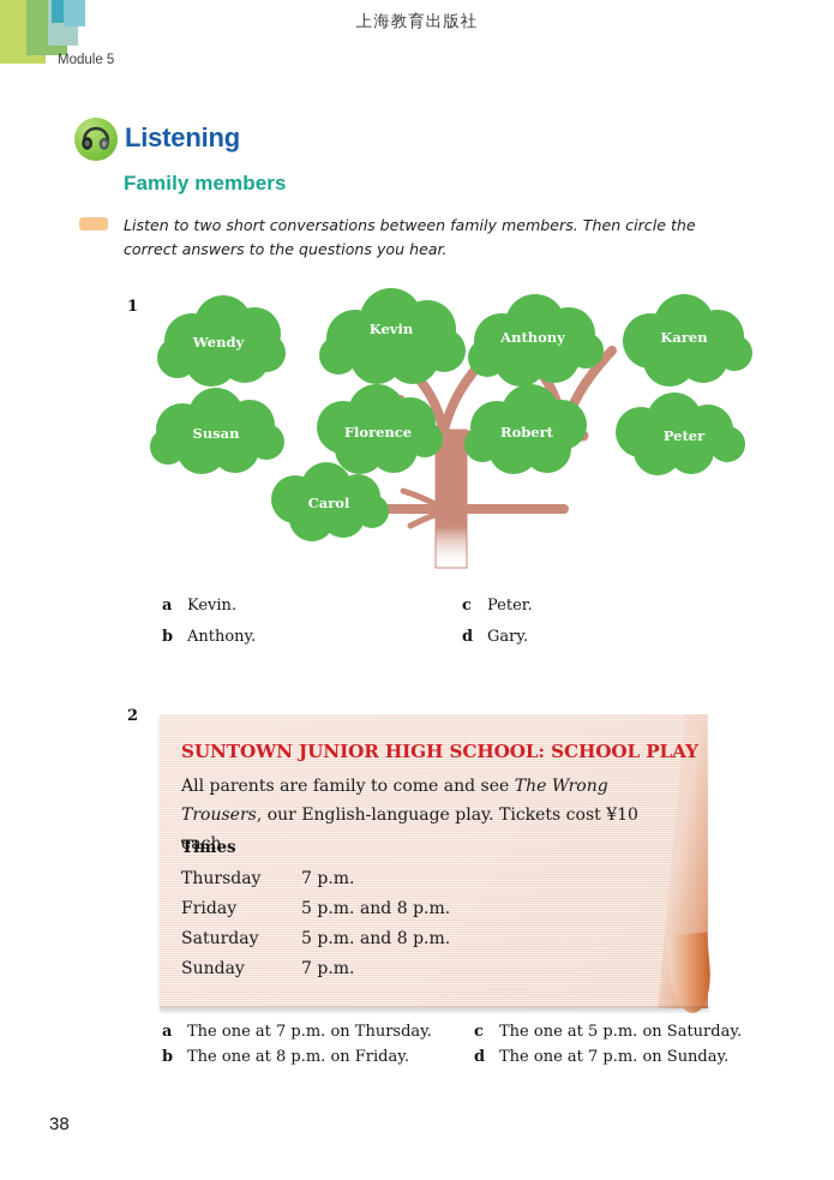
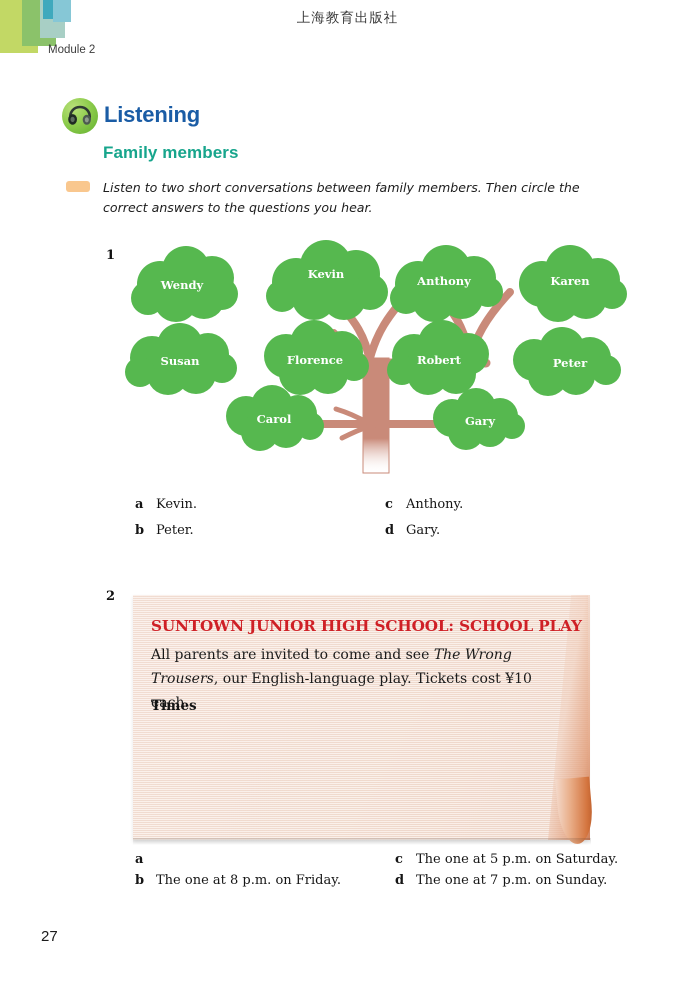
  上海教育出版社
- Module 5
+ Module 2
  Listening
  Family members
  Listen to two short conversations between family members. Then circle the correct answers to the questions you hear.
  1
  Wendy
  Kevin
  Susan
  Florence
  Carol
  Anthony
  Karen
  Robert
  Peter
+ Gary
  a
  Kevin.
  c
- Peter.
+ Anthony.
  b
- Anthony.
+ Peter.
  d
  Gary.
  2
  SUNTOWN JUNIOR HIGH SCHOOL: SCHOOL PLAY
- All parents are family to come and see The Wrong Trousers, our English-language play. Tickets cost ¥10 each.
+ All parents are invited to come and see The Wrong Trousers, our English-language play. Tickets cost ¥10 each.
  Times
- Thursday	7 p.m.
- Friday	5 p.m. and 8 p.m.
- Saturday	5 p.m. and 8 p.m.
- Sunday	7 p.m.
  a
- The one at 7 p.m. on Thursday.
  c
  The one at 5 p.m. on Saturday.
  b
  The one at 8 p.m. on Friday.
  d
  The one at 7 p.m. on Sunday.
- 38
+ 27
